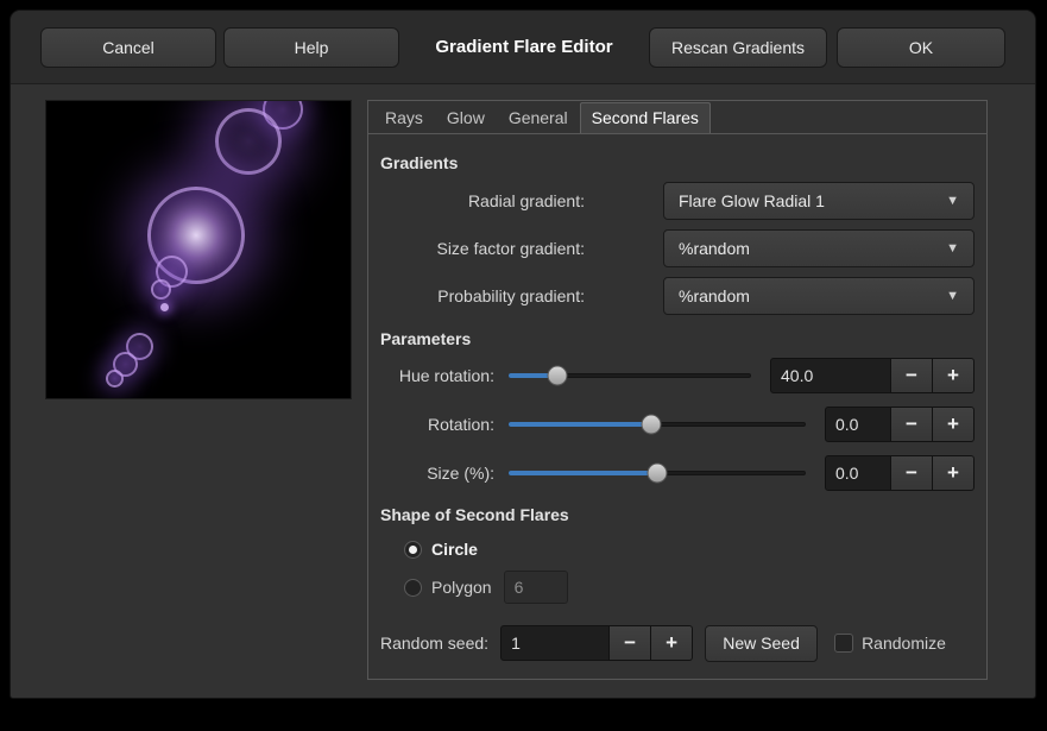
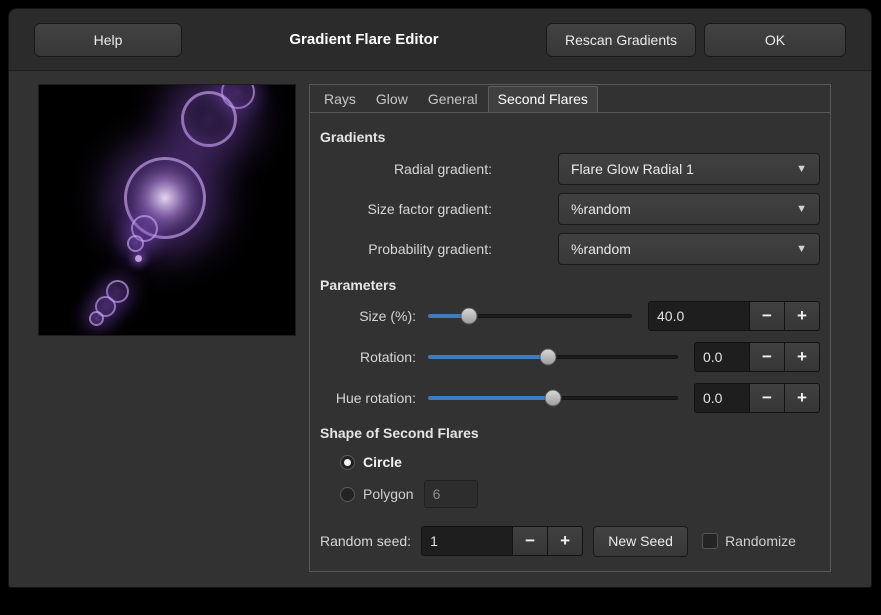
- Cancel
  Help
  Gradient Flare Editor
  Rescan Gradients
  OK
  Rays
  Glow
  General
  Second Flares
  Gradients
  Radial gradient:
  Flare Glow Radial 1
  ▼
  Size factor gradient:
  %random
  ▼
  Probability gradient:
  %random
  ▼
  Parameters
- Hue rotation:
+ Size (%):
  40.0
  −
  +
  Rotation:
  0.0
  −
  +
- Size (%):
+ Hue rotation:
  0.0
  −
  +
  Shape of Second Flares
  Circle
  Polygon
  6
  Random seed:
  1
  −
  +
  New Seed
  Randomize
